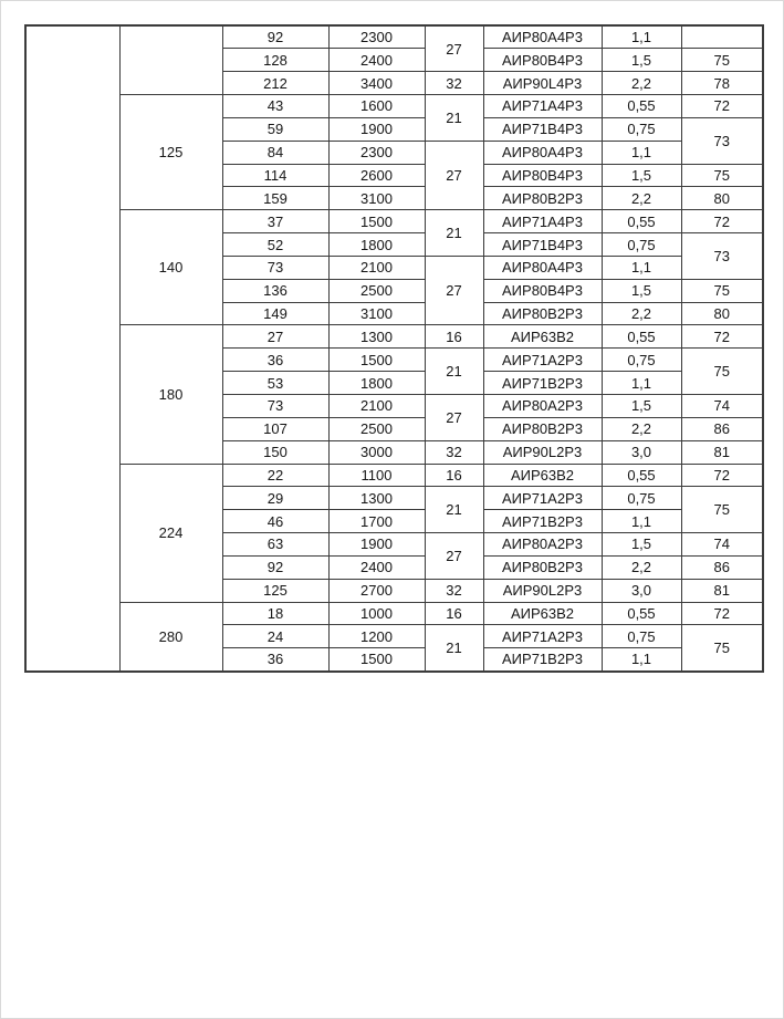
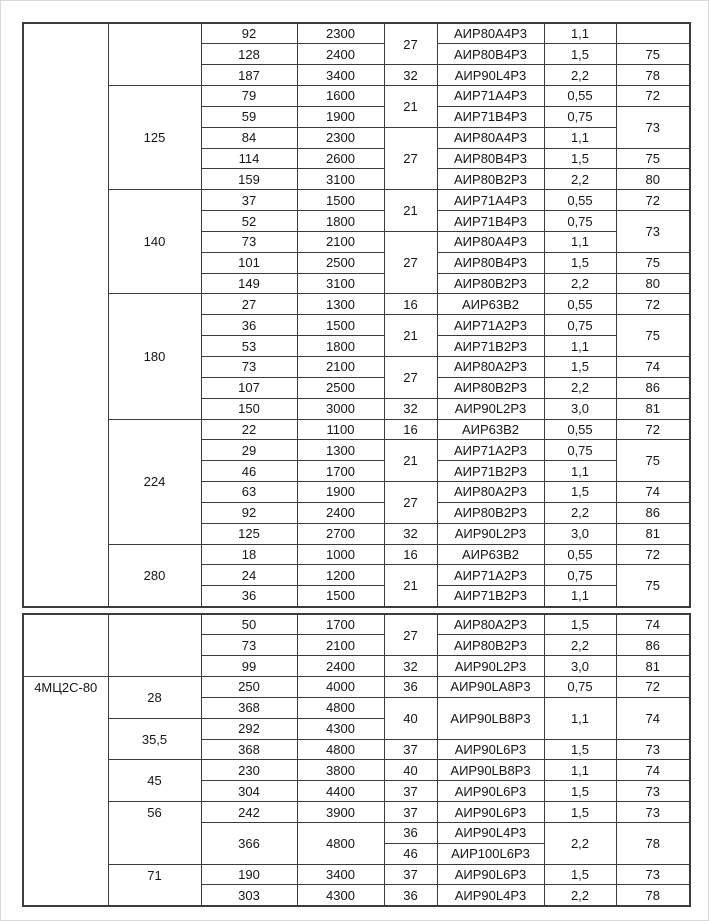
  		92	2300	27	АИР80А4Р3	1,1
  128	2400	АИР80В4Р3	1,5	75
- 212	3400	32	АИР90L4Р3	2,2	78
+ 187	3400	32	АИР90L4Р3	2,2	78
- 125	43	1600	21	АИР71А4Р3	0,55	72
+ 125	79	1600	21	АИР71А4Р3	0,55	72
  59	1900	АИР71В4Р3	0,75	73
  84	2300	27	АИР80А4Р3	1,1
  114	2600	АИР80В4Р3	1,5	75
  159	3100	АИР80В2Р3	2,2	80
  140	37	1500	21	АИР71А4Р3	0,55	72
  52	1800	АИР71В4Р3	0,75	73
  73	2100	27	АИР80А4Р3	1,1
- 136	2500	АИР80В4Р3	1,5	75
+ 101	2500	АИР80В4Р3	1,5	75
  149	3100	АИР80В2Р3	2,2	80
  180	27	1300	16	АИР63В2	0,55	72
  36	1500	21	АИР71А2Р3	0,75	75
  53	1800	АИР71В2Р3	1,1
  73	2100	27	АИР80А2Р3	1,5	74
  107	2500	АИР80В2Р3	2,2	86
  150	3000	32	АИР90L2Р3	3,0	81
  224	22	1100	16	АИР63В2	0,55	72
  29	1300	21	АИР71А2Р3	0,75	75
  46	1700	АИР71В2Р3	1,1
  63	1900	27	АИР80А2Р3	1,5	74
  92	2400	АИР80В2Р3	2,2	86
  125	2700	32	АИР90L2Р3	3,0	81
  280	18	1000	16	АИР63В2	0,55	72
  24	1200	21	АИР71А2Р3	0,75	75
  36	1500	АИР71В2Р3	1,1
+ 		50	1700	27	АИР80А2Р3	1,5	74
+ 73	2100	АИР80В2Р3	2,2	86
+ 99	2400	32	АИР90L2Р3	3,0	81
+ 4МЦ2С-80	28	250	4000	36	АИР90LA8Р3	0,75	72
+ 368	4800	40	АИР90LB8Р3	1,1	74
+ 35,5	292	4300
+ 368	4800	37	АИР90L6Р3	1,5	73
+ 45	230	3800	40	АИР90LB8Р3	1,1	74
+ 304	4400	37	АИР90L6Р3	1,5	73
+ 56	242	3900	37	АИР90L6Р3	1,5	73
+ 366	4800	36	АИР90L4Р3	2,2	78
+ 46	АИР100L6Р3
+ 71	190	3400	37	АИР90L6Р3	1,5	73
+ 303	4300	36	АИР90L4Р3	2,2	78
